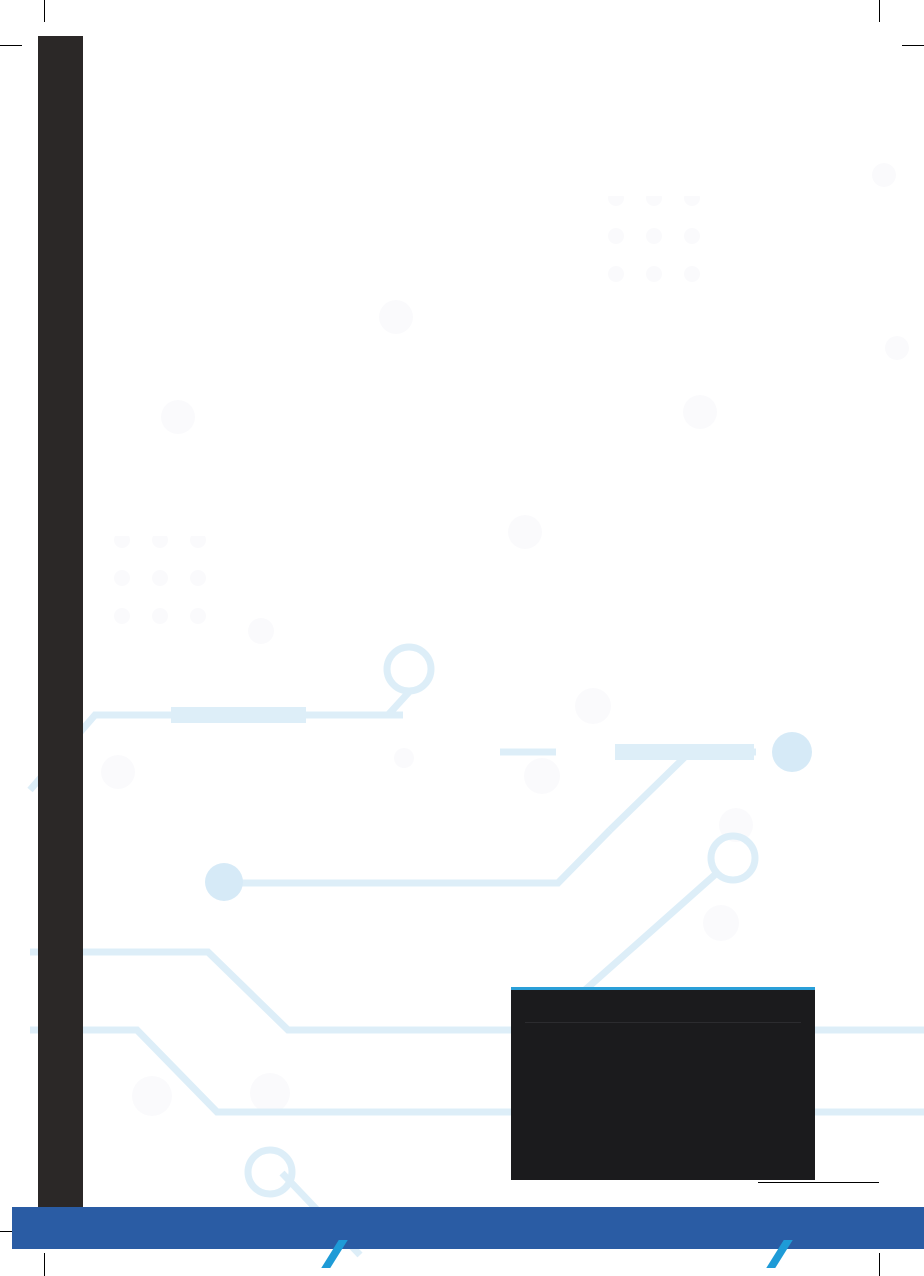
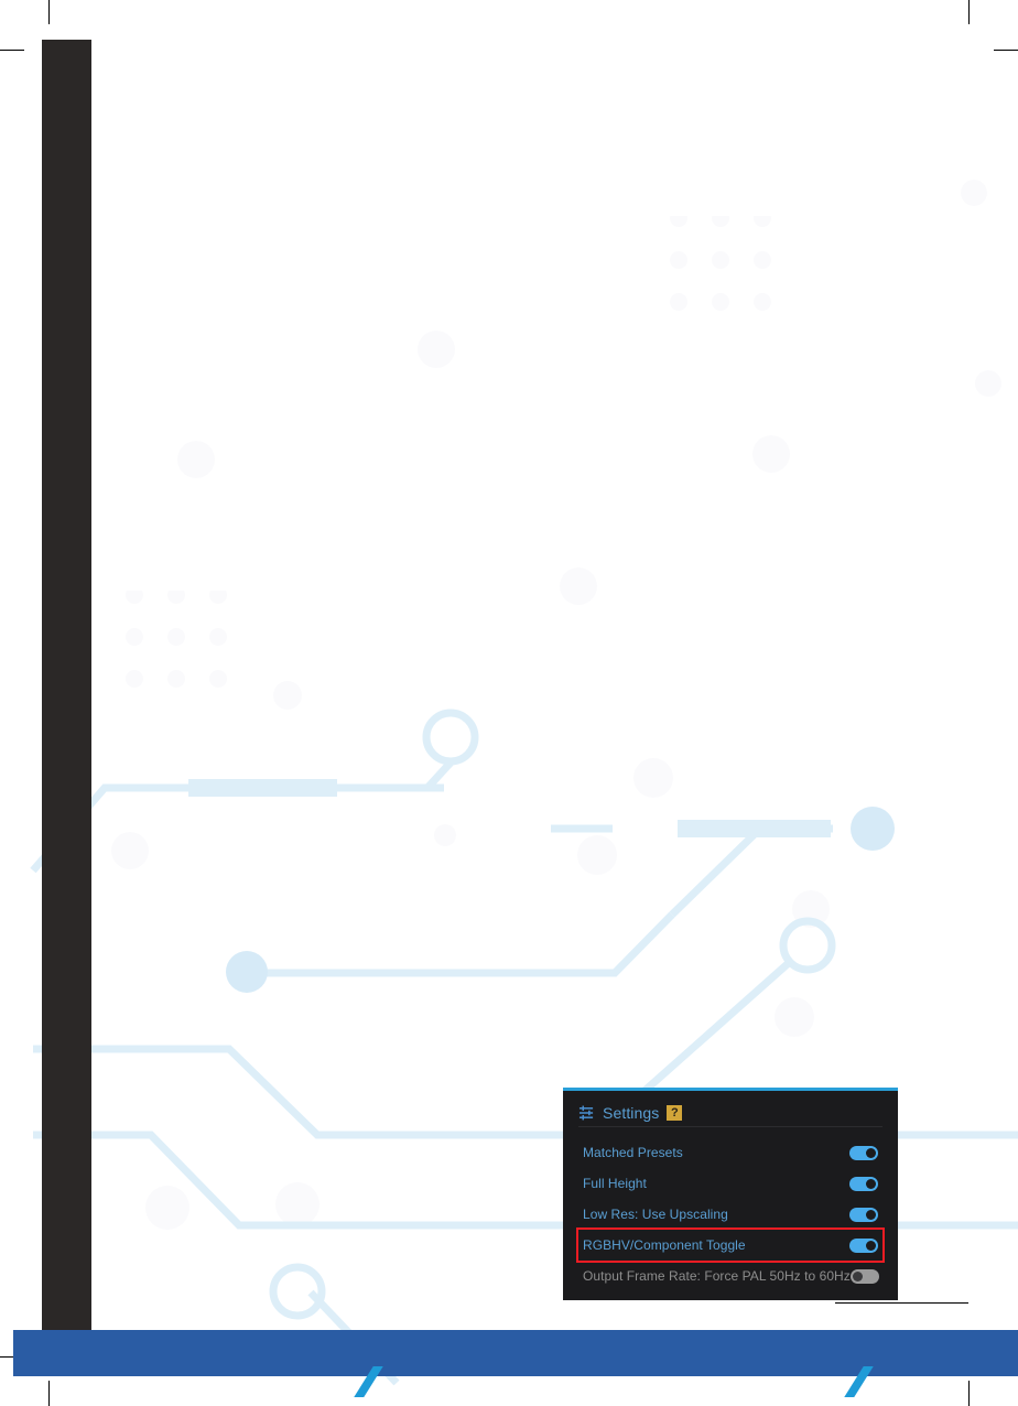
+ Settings
+ ?
+ Matched Presets
+ Full Height
+ Low Res: Use Upscaling
+ RGBHV/Component Toggle
+ Output Frame Rate: Force PAL 50Hz to 60Hz
